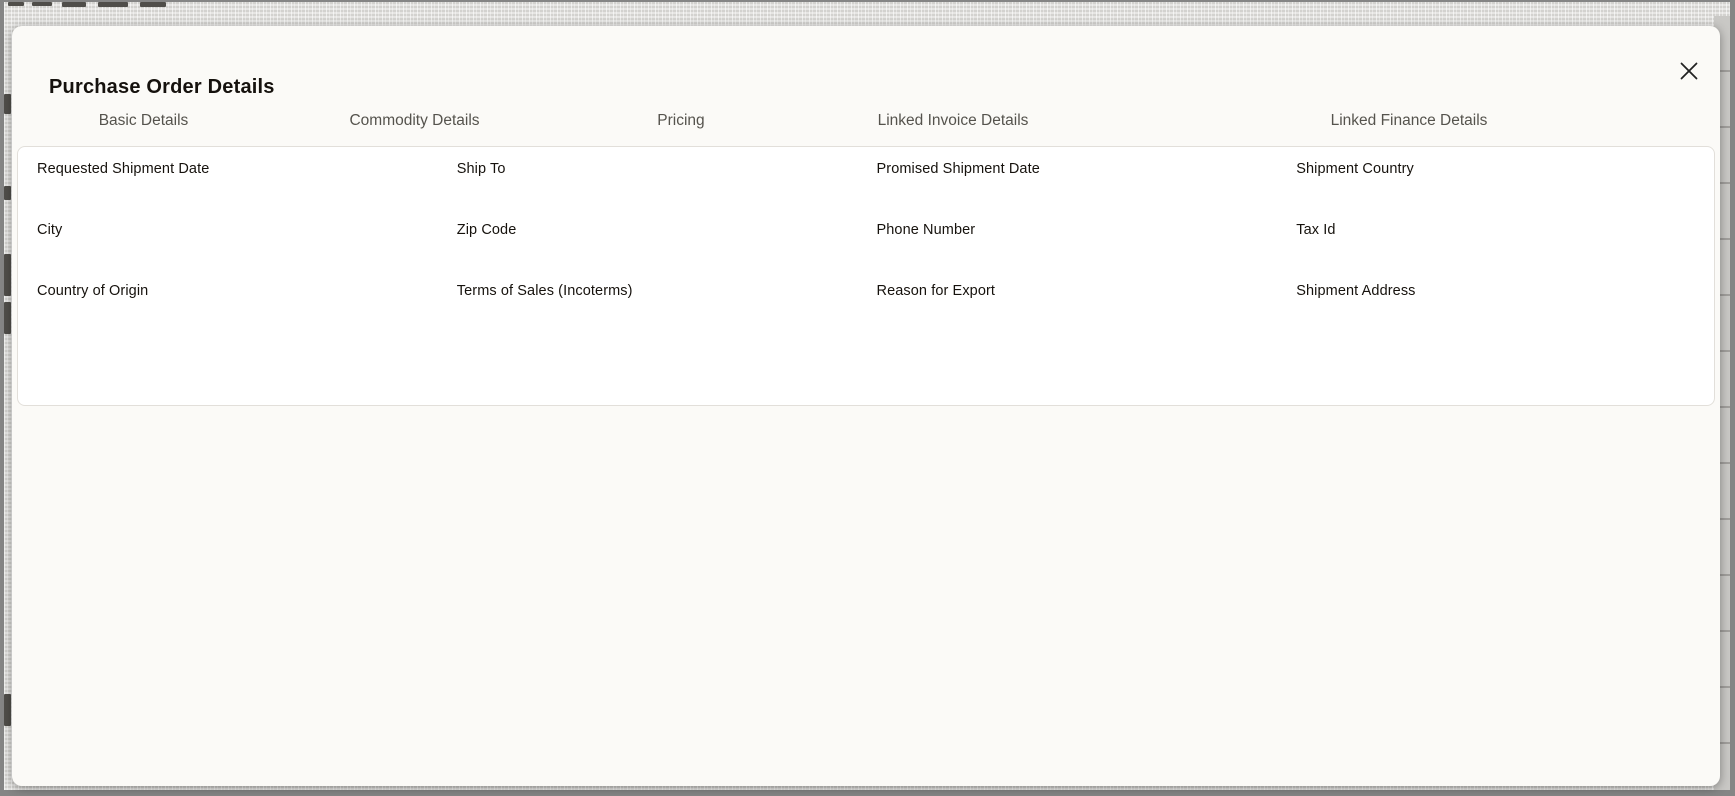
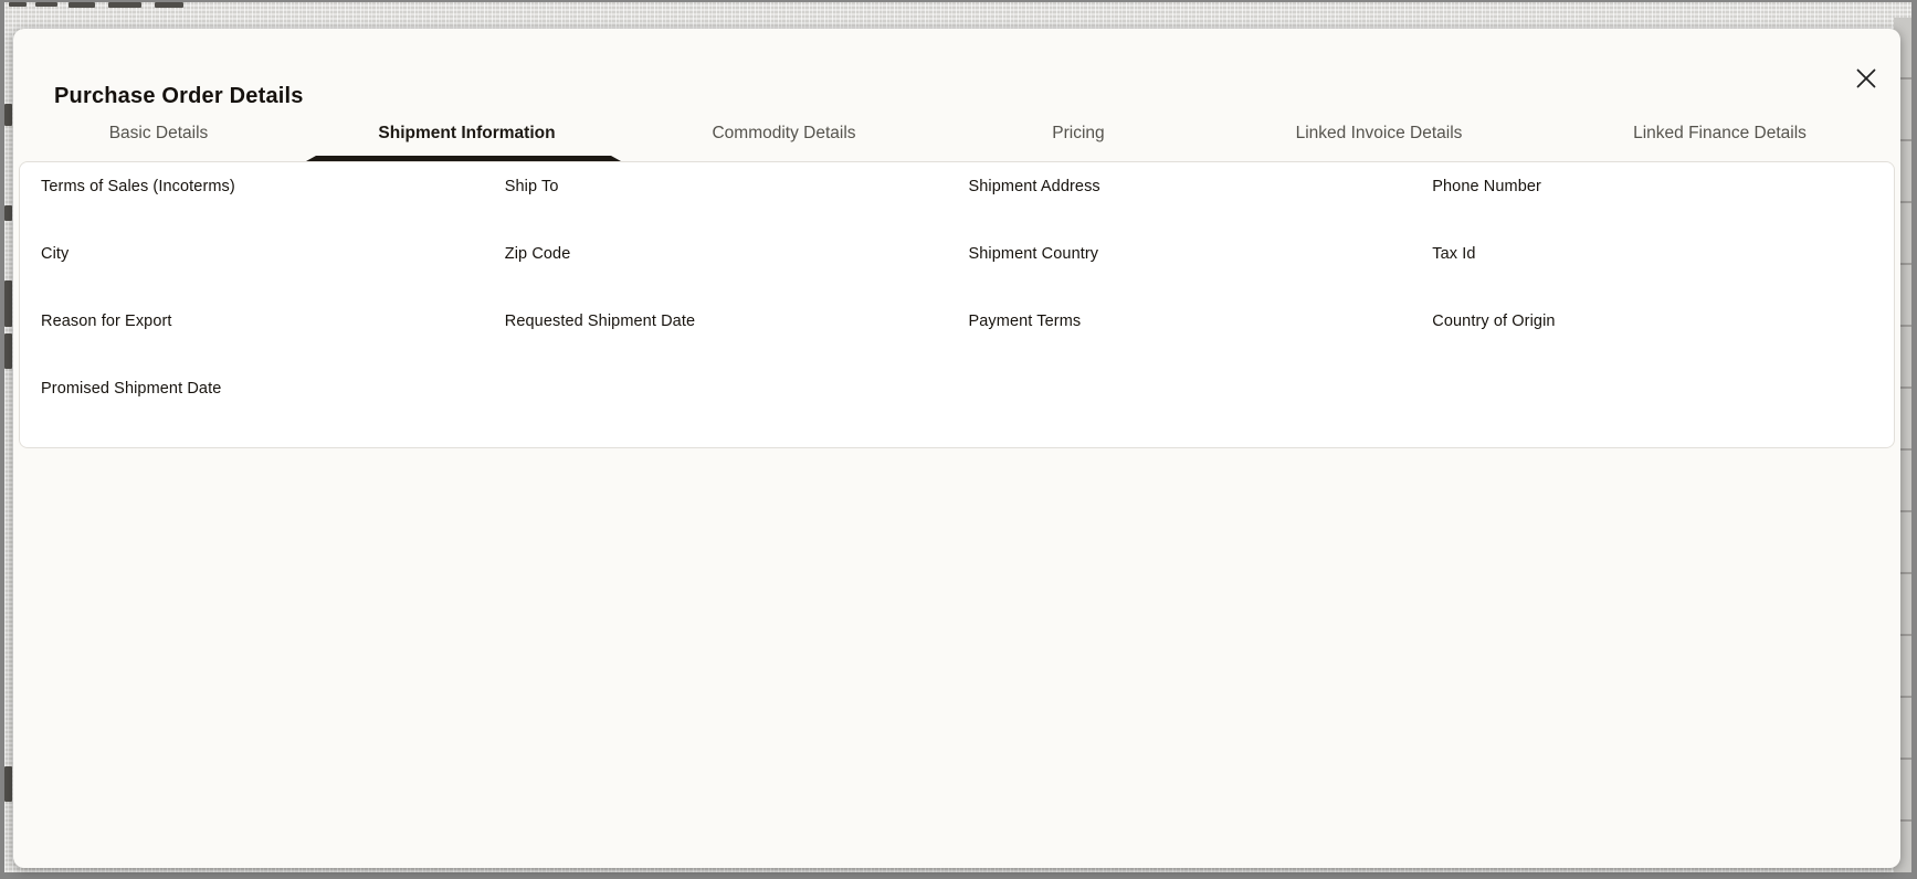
  Purchase Order Details
  Basic Details
+ Shipment Information
  Commodity Details
  Pricing
  Linked Invoice Details
  Linked Finance Details
- Requested Shipment Date
+ Terms of Sales (Incoterms)
  Ship To
- Promised Shipment Date
+ Shipment Address
- Shipment Country
+ Phone Number
  City
  Zip Code
- Phone Number
+ Shipment Country
  Tax Id
- Country of Origin
+ Reason for Export
- Terms of Sales (Incoterms)
+ Requested Shipment Date
+ Payment Terms
- Reason for Export
+ Country of Origin
- Shipment Address
+ Promised Shipment Date
